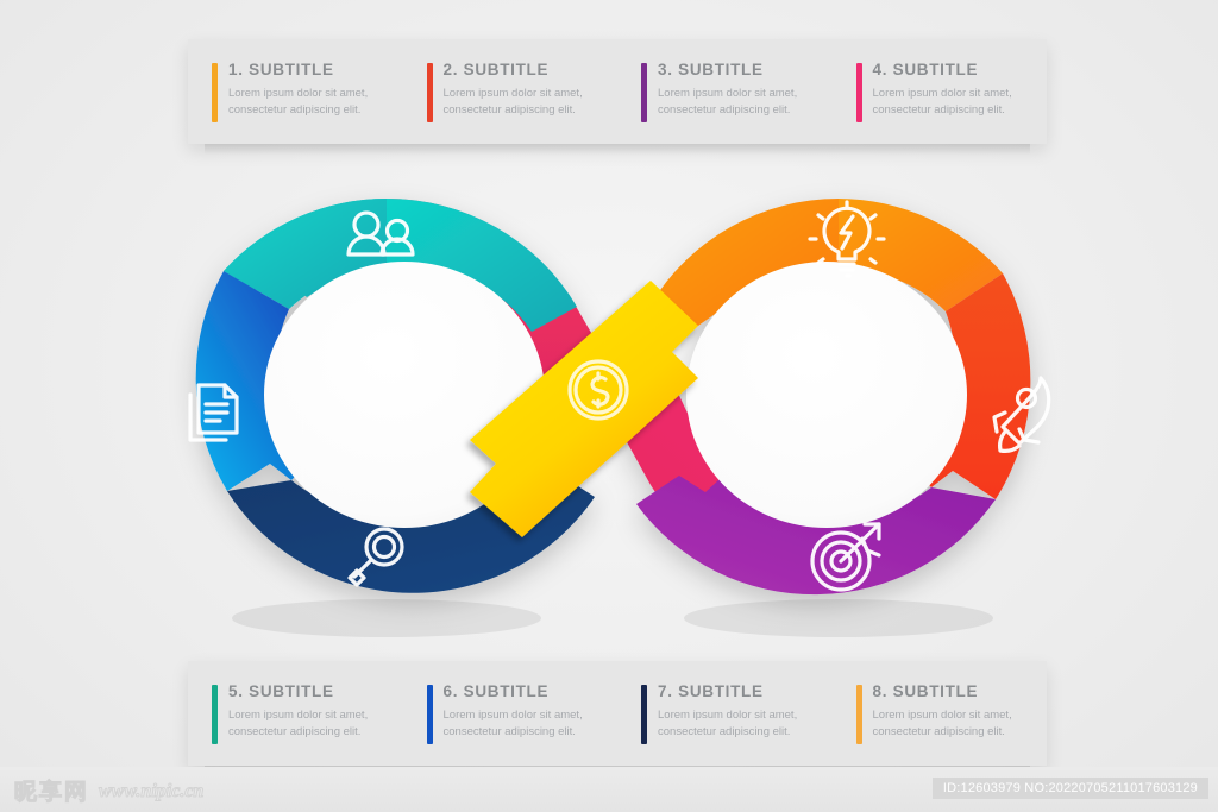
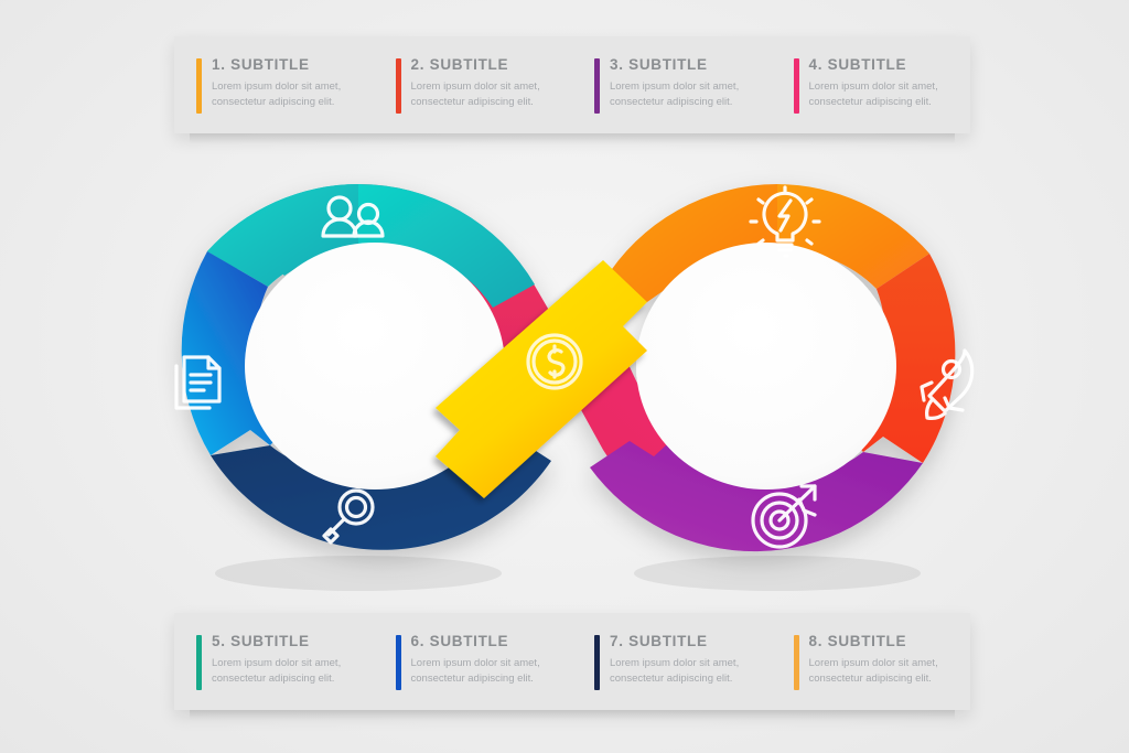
  1. SUBTITLE
  Lorem ipsum dolor sit amet, consectetur adipiscing elit.
  2. SUBTITLE
  Lorem ipsum dolor sit amet, consectetur adipiscing elit.
  3. SUBTITLE
  Lorem ipsum dolor sit amet, consectetur adipiscing elit.
  4. SUBTITLE
  Lorem ipsum dolor sit amet, consectetur adipiscing elit.
  5. SUBTITLE
  Lorem ipsum dolor sit amet, consectetur adipiscing elit.
  6. SUBTITLE
  Lorem ipsum dolor sit amet, consectetur adipiscing elit.
  7. SUBTITLE
  Lorem ipsum dolor sit amet, consectetur adipiscing elit.
  8. SUBTITLE
  Lorem ipsum dolor sit amet, consectetur adipiscing elit.
- ID:12603979 NO:20220705211017603129
